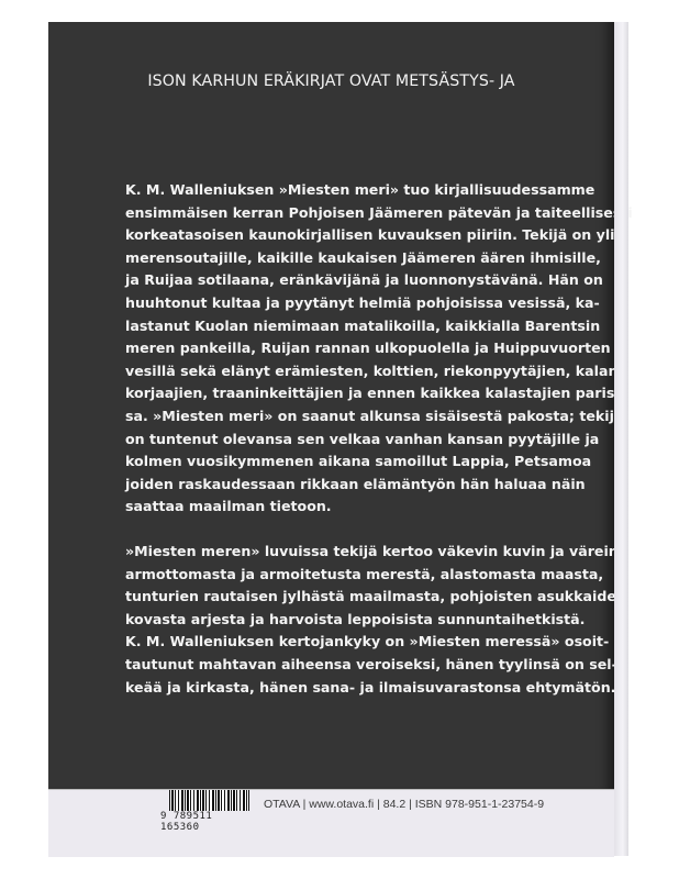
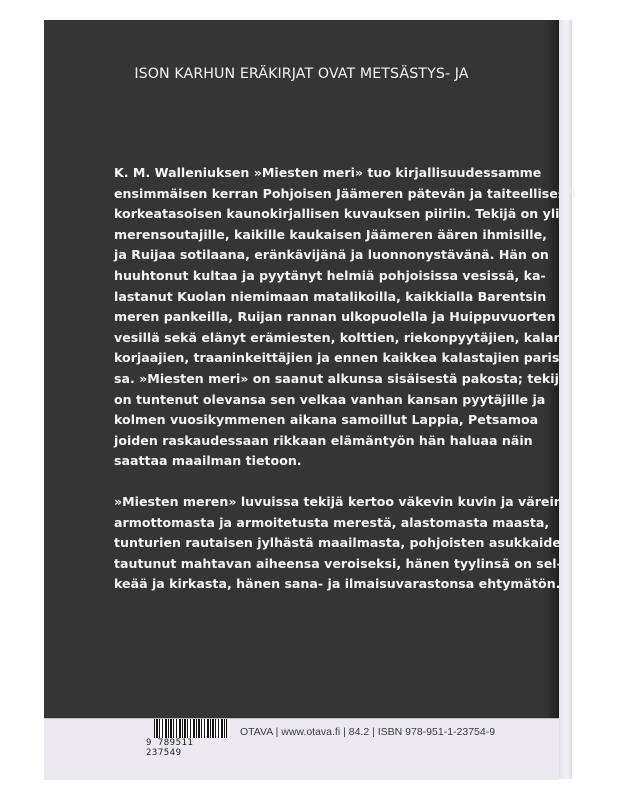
  ISON KARHUN ERÄKIRJAT OVAT METSÄSTYS- JA
  K. M. Walleniuksen »Miesten meri» tuo kirjallisuudessamme
  ensimmäisen kerran Pohjoisen Jäämeren pätevän ja taiteellisei
  korkeatasoisen kaunokirjallisen kuvauksen piiriin. Tekijä on yli
  merensoutajille, kaikille kaukaisen Jäämeren äären ihmisille,
  ja Ruijaa sotilaana, eränkävijänä ja luonnonystävänä. Hän on
  huuhtonut kultaa ja pyytänyt helmiä pohjoisissa vesissä, ka-
  lastanut Kuolan niemimaan matalikoilla, kaikkialla Barentsin
  meren pankeilla, Ruijan rannan ulkopuolella ja Huippuvuorten
  vesillä sekä elänyt erämiesten, kolttien, riekonpyytäjien, kalan
  korjaajien, traaninkeittäjien ja ennen kaikkea kalastajien paris
  sa. »Miesten meri» on saanut alkunsa sisäisestä pakosta; tekij
  on tuntenut olevansa sen velkaa vanhan kansan pyytäjille ja
  kolmen vuosikymmenen aikana samoillut Lappia, Petsamoa
  joiden raskaudessaan rikkaan elämäntyön hän haluaa näin
  saattaa maailman tietoon.
  »Miesten meren» luvuissa tekijä kertoo väkevin kuvin ja värei
  armottomasta ja armoitetusta merestä, alastomasta maasta,
  tunturien rautaisen jylhästä maailmasta, pohjoisten asukkaide
- kovasta arjesta ja harvoista leppoisista sunnuntaihetkistä.
- K. M. Walleniuksen kertojankyky on »Miesten meressä» osoit-
  tautunut mahtavan aiheensa veroiseksi, hänen tyylinsä on sel
  keää ja kirkasta, hänen sana- ja ilmaisuvarastonsa ehtymätön
- 9 789511 165360
+ 9 789511 237549
  OTAVA | www.otava.fi | 84.2 | ISBN 978-951-1-23754-9
